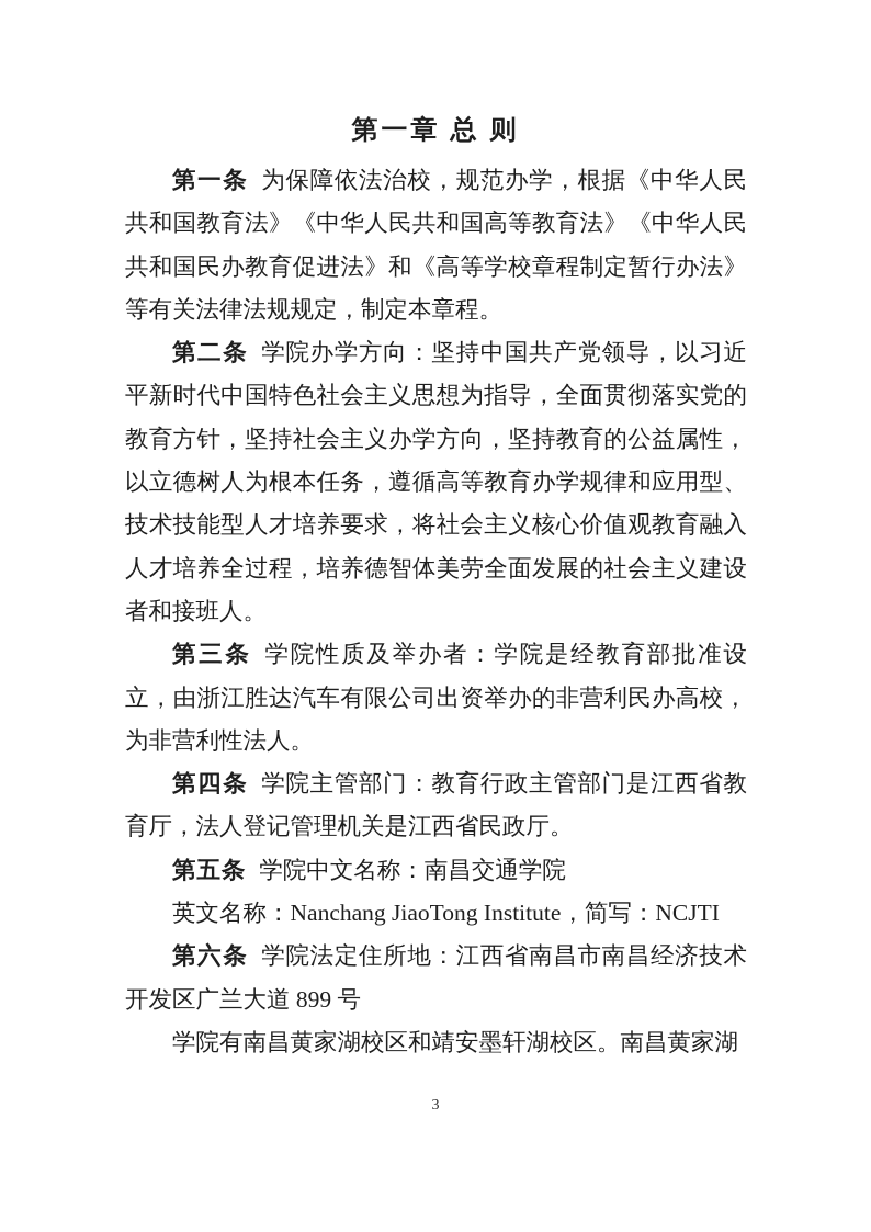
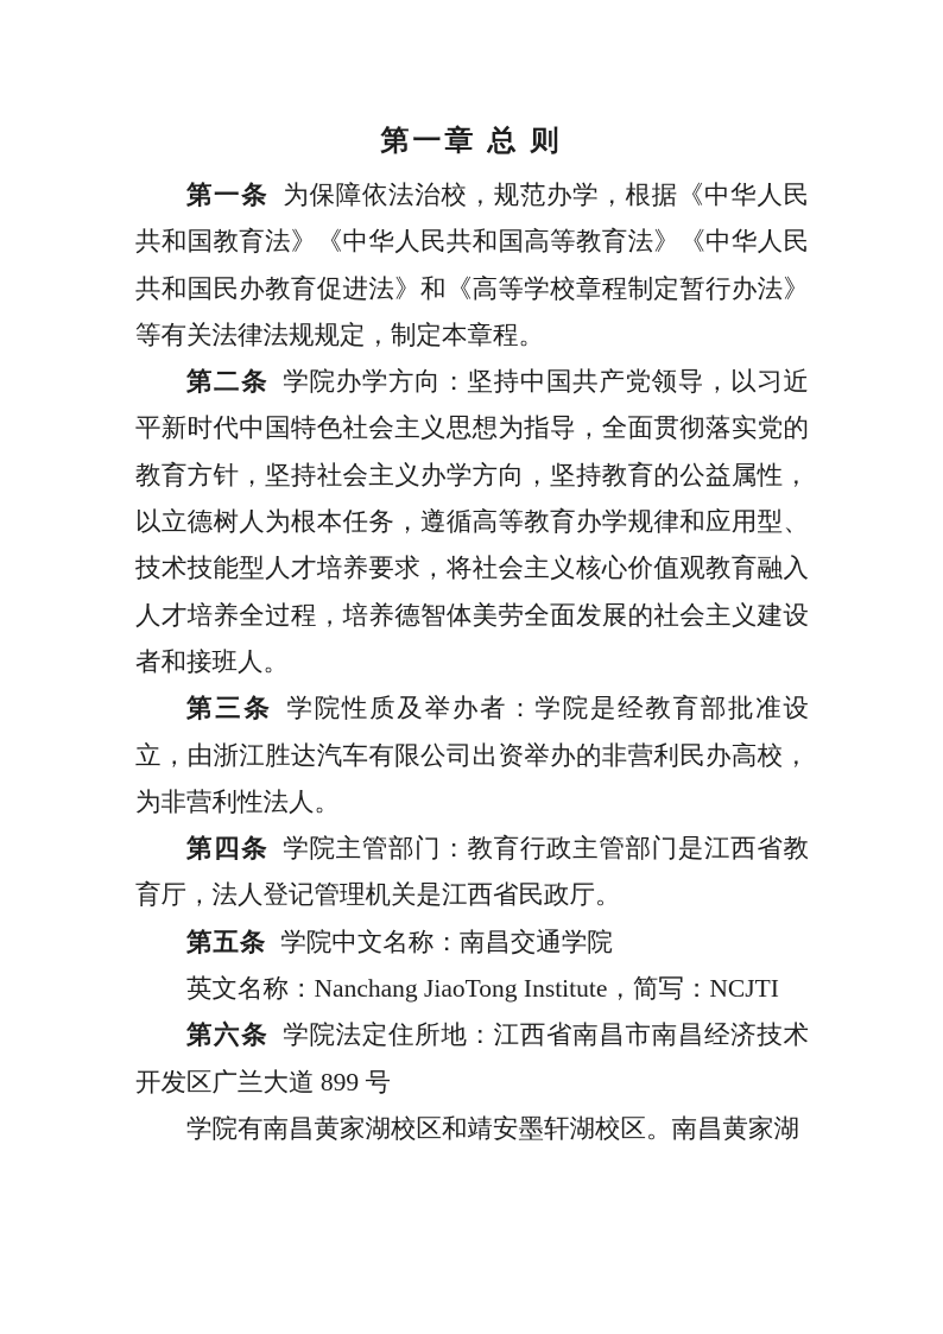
  第一章 总 则
  第一条 为保障依法治校，规范办学，根据《中华人民共和国教育法》《中华人民共和国高等教育法》《中华人民共和国民办教育促进法》和《高等学校章程制定暂行办法》等有关法律法规规定，制定本章程。
  第二条 学院办学方向：坚持中国共产党领导，以习近平新时代中国特色社会主义思想为指导，全面贯彻落实党的教育方针，坚持社会主义办学方向，坚持教育的公益属性，以立德树人为根本任务，遵循高等教育办学规律和应用型、技术技能型人才培养要求，将社会主义核心价值观教育融入人才培养全过程，培养德智体美劳全面发展的社会主义建设者和接班人。
  第三条 学院性质及举办者：学院是经教育部批准设立，由浙江胜达汽车有限公司出资举办的非营利民办高校，为非营利性法人。
  第四条 学院主管部门：教育行政主管部门是江西省教育厅，法人登记管理机关是江西省民政厅。
  第五条 学院中文名称：南昌交通学院
  英文名称：Nanchang JiaoTong Institute，简写：NCJTI
  第六条 学院法定住所地：江西省南昌市南昌经济技术开发区广兰大道 899 号
  学院有南昌黄家湖校区和靖安墨轩湖校区。南昌黄家湖
- 3
